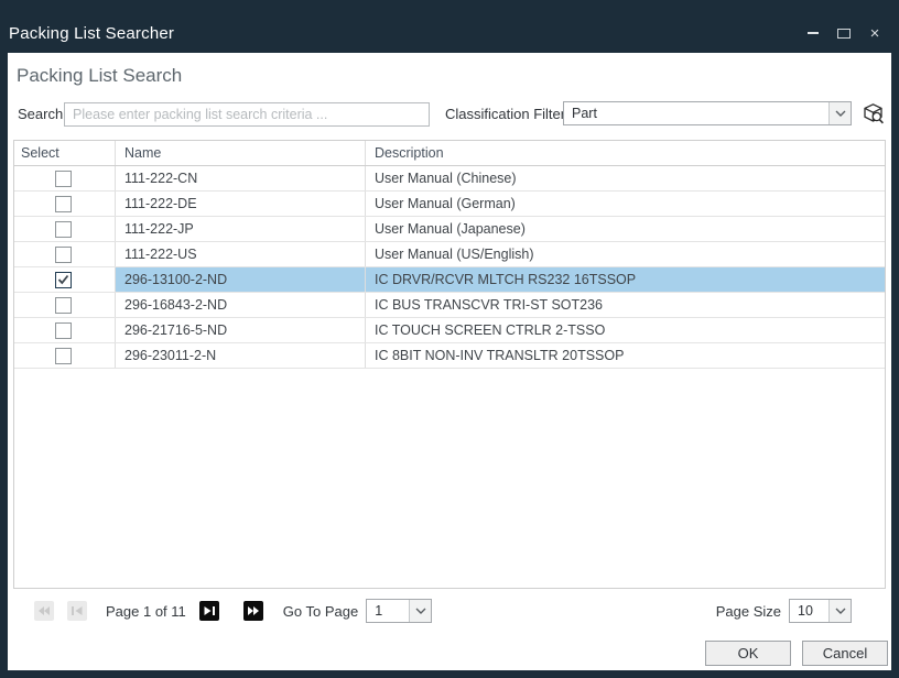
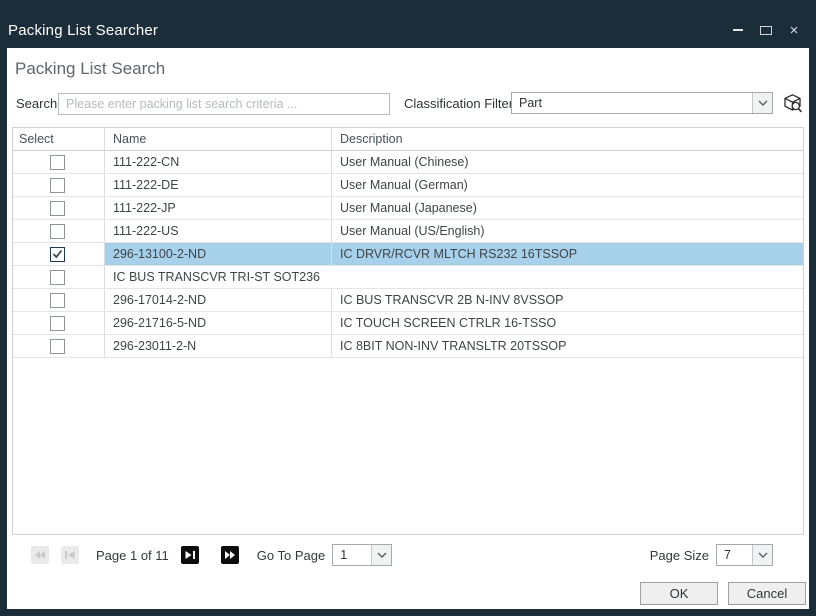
  Packing List Searcher
  ×
  Packing List Search
  Search
  Please enter packing list search criteria ...
  Classification Filte
  Part
  Select
  Name
  Description
  111-222-CN
  User Manual (Chinese)
  111-222-DE
  User Manual (German)
  111-222-JP
  User Manual (Japanese)
  111-222-US
  User Manual (US/English)
  296-13100-2-ND
  IC DRVR/RCVR MLTCH RS232 16TSSOP
- 296-16843-2-ND
  IC BUS TRANSCVR TRI-ST SOT236
+ 296-17014-2-ND
+ IC BUS TRANSCVR 2B N-INV 8VSSOP
  296-21716-5-ND
- IC TOUCH SCREEN CTRLR 2-TSSO
+ IC TOUCH SCREEN CTRLR 16-TSSO
  296-23011-2-N
  IC 8BIT NON-INV TRANSLTR 20TSSOP
  Page 1 of 11
  Go To Page
  1
  Page Size
- 10
+ 7
  OK
  Cancel
